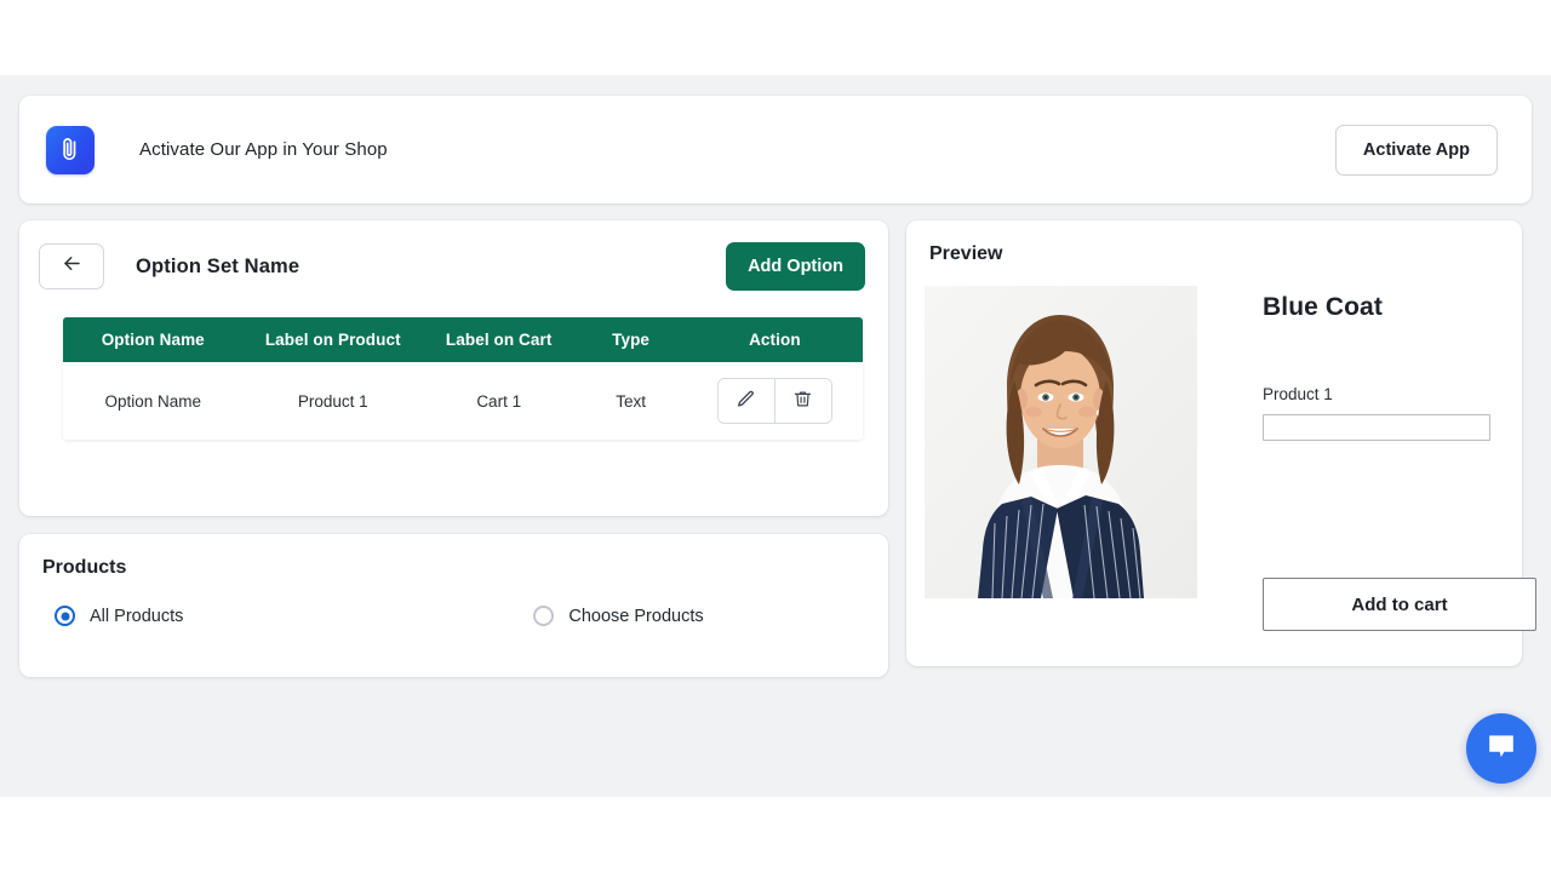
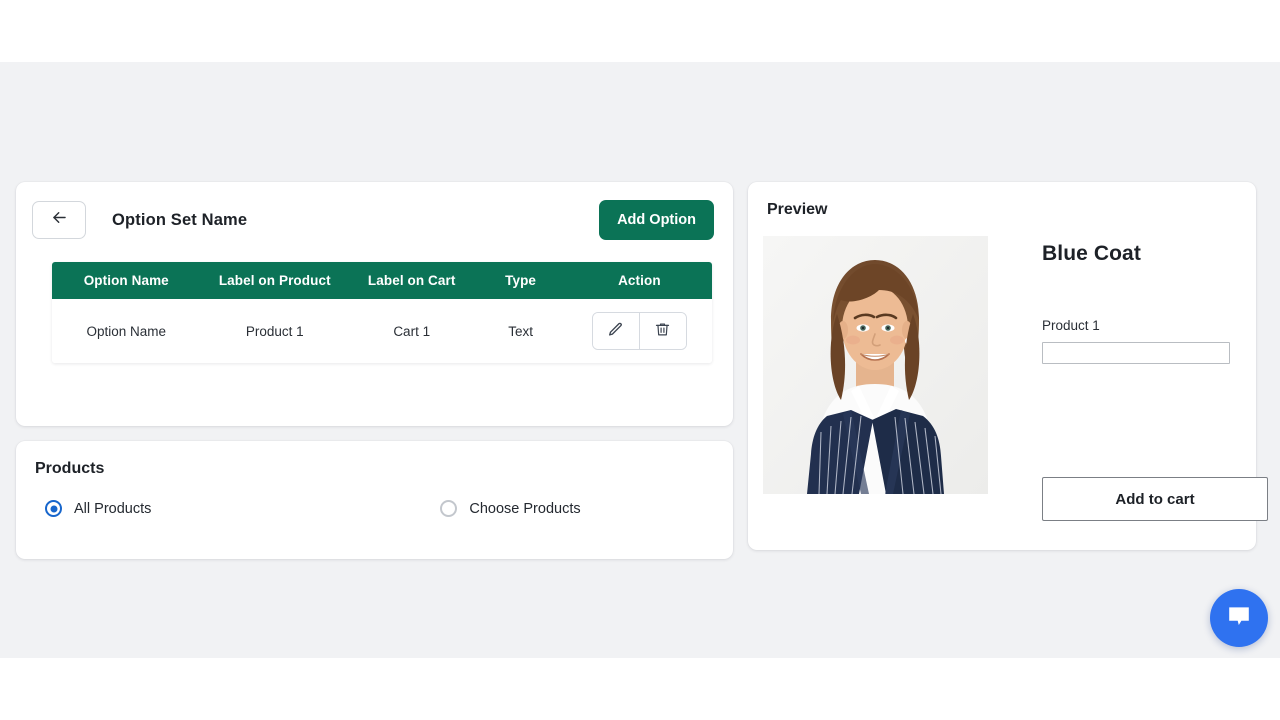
- Activate Our App in Your Shop
- Activate App
  Option Set Name
  Add Option
  Option Name	Label on Product	Label on Cart	Type	Action
  Option Name	Product 1	Cart 1	Text
  Products
  All Products
  Choose Products
  Preview
  Blue Coat
  Product 1
  Add to cart
